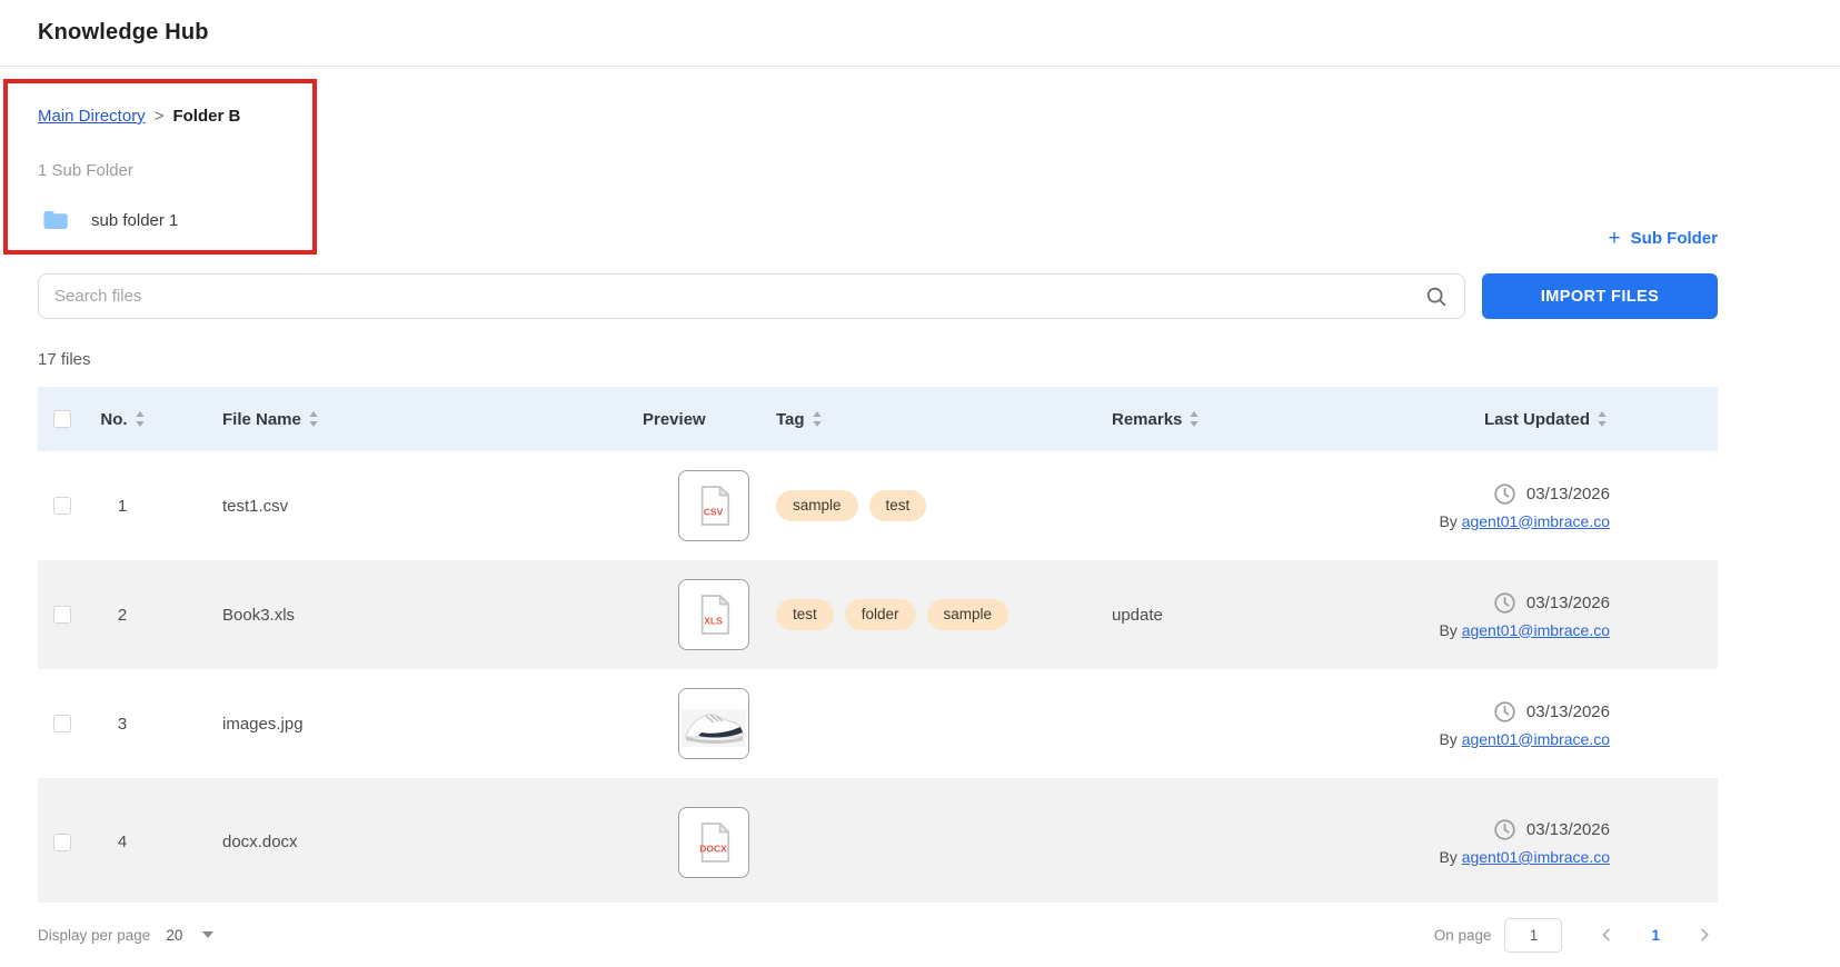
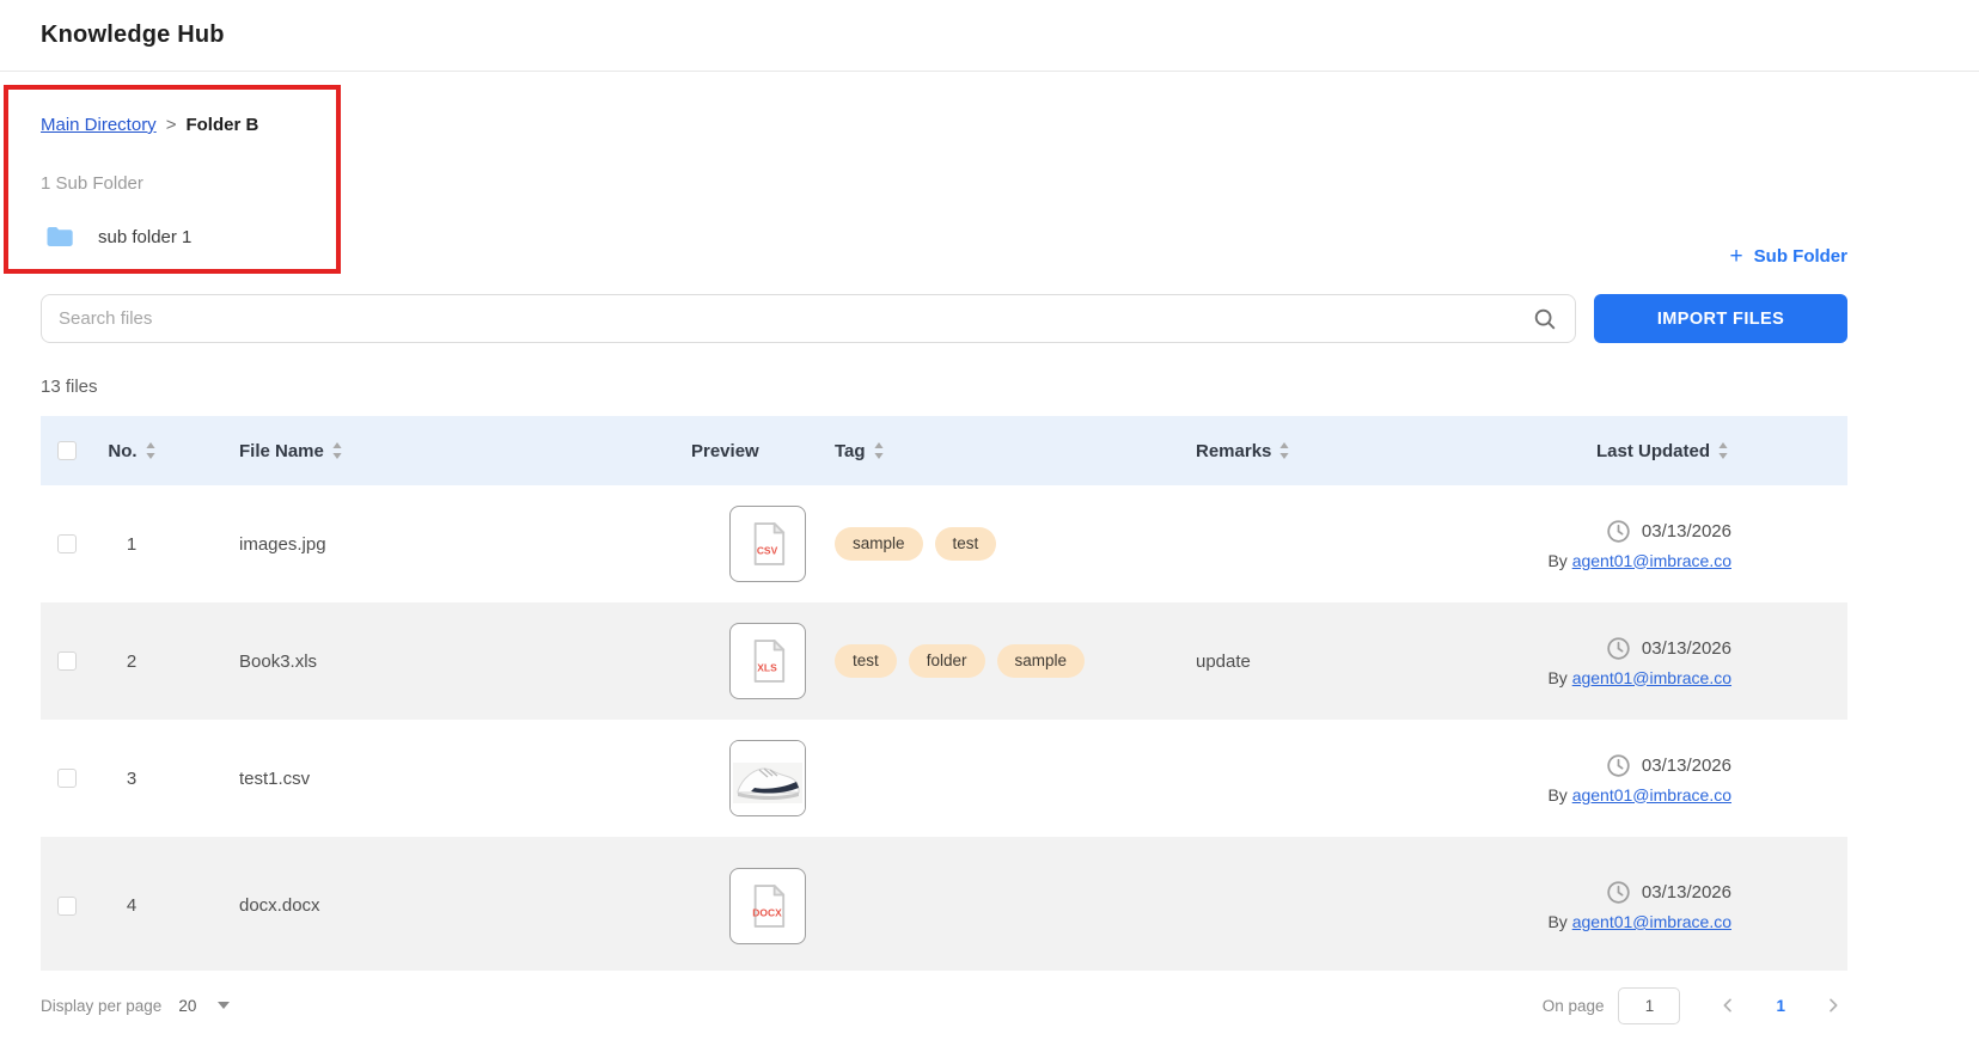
  Knowledge Hub
  Main Directory
  >
  Folder B
  1 Sub Folder
  sub folder 1
  +
  Sub Folder
  Search files
  IMPORT FILES
- 17 files
+ 13 files
  No.
  File Name
  Preview
  Tag
  Remarks
  Last Updated
  1
- test1.csv
+ images.jpg
  CSV
  sample
  test
  03/13/2026
  By agent01@imbrace.co
  2
  Book3.xls
  XLS
  test
  folder
  sample
  update
  03/13/2026
  By agent01@imbrace.co
  3
- images.jpg
+ test1.csv
  03/13/2026
  By agent01@imbrace.co
  4
  docx.docx
  DOCX
  03/13/2026
  By agent01@imbrace.co
  Display per page
  20
  On page
  1
  1
